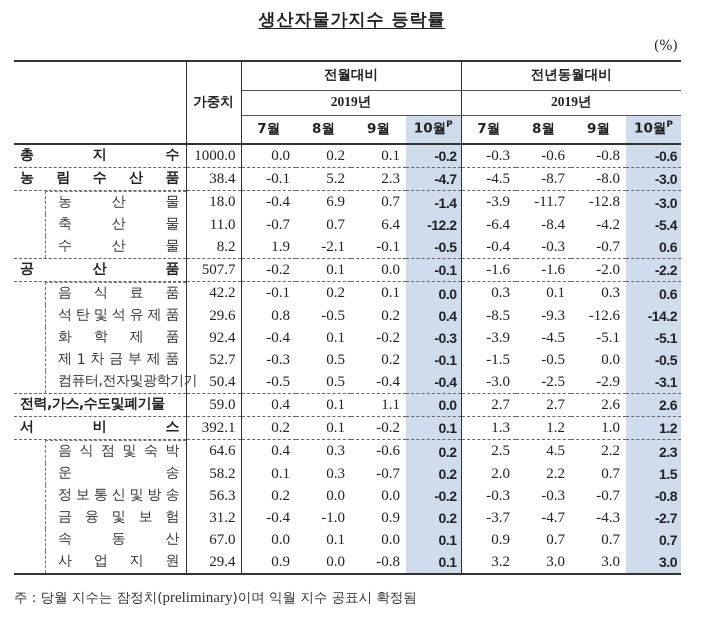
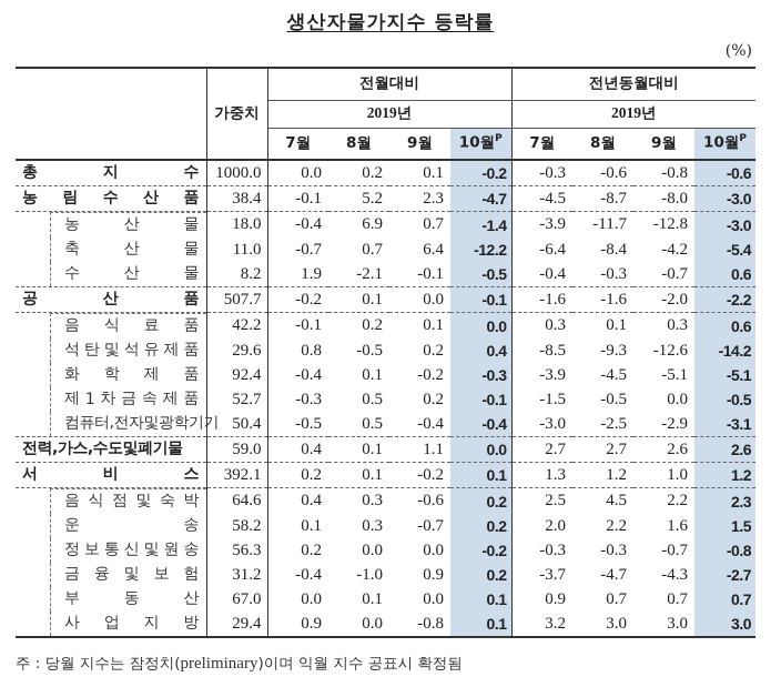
  생산자물가지수 등락률
  (%)
  	가중치	전월대비	전년동월대비
  2019년	2019년
  7월	8월	9월	10월P	7월	8월	9월	10월P
  총 지 수	1000.0	0.0	0.2	0.1	-0.2	-0.3	-0.6	-0.8	-0.6
  농 림 수 산 품	38.4	-0.1	5.2	2.3	-4.7	-4.5	-8.7	-8.0	-3.0
  농 산 물	18.0	-0.4	6.9	0.7	-1.4	-3.9	-11.7	-12.8	-3.0
  축 산 물	11.0	-0.7	0.7	6.4	-12.2	-6.4	-8.4	-4.2	-5.4
  수 산 물	8.2	1.9	-2.1	-0.1	-0.5	-0.4	-0.3	-0.7	0.6
  공 산 품	507.7	-0.2	0.1	0.0	-0.1	-1.6	-1.6	-2.0	-2.2
  음 식 료 품	42.2	-0.1	0.2	0.1	0.0	0.3	0.1	0.3	0.6
  석 탄 및 석 유 제 품	29.6	0.8	-0.5	0.2	0.4	-8.5	-9.3	-12.6	-14.2
  화 학 제 품	92.4	-0.4	0.1	-0.2	-0.3	-3.9	-4.5	-5.1	-5.1
- 제 1 차 금 부 제 품	52.7	-0.3	0.5	0.2	-0.1	-1.5	-0.5	0.0	-0.5
+ 제 1 차 금 속 제 품	52.7	-0.3	0.5	0.2	-0.1	-1.5	-0.5	0.0	-0.5
  컴퓨터,전자및광학기기	50.4	-0.5	0.5	-0.4	-0.4	-3.0	-2.5	-2.9	-3.1
  전력,가스,수도및폐기물	59.0	0.4	0.1	1.1	0.0	2.7	2.7	2.6	2.6
  서 비 스	392.1	0.2	0.1	-0.2	0.1	1.3	1.2	1.0	1.2
  음 식 점 및 숙 박	64.6	0.4	0.3	-0.6	0.2	2.5	4.5	2.2	2.3
- 운 송	58.2	0.1	0.3	-0.7	0.2	2.0	2.2	0.7	1.5
+ 운 송	58.2	0.1	0.3	-0.7	0.2	2.0	2.2	1.6	1.5
- 정 보 통 신 및 방 송	56.3	0.2	0.0	0.0	-0.2	-0.3	-0.3	-0.7	-0.8
+ 정 보 통 신 및 원 송	56.3	0.2	0.0	0.0	-0.2	-0.3	-0.3	-0.7	-0.8
  금 융 및 보 험	31.2	-0.4	-1.0	0.9	0.2	-3.7	-4.7	-4.3	-2.7
- 속 동 산	67.0	0.0	0.1	0.0	0.1	0.9	0.7	0.7	0.7
+ 부 동 산	67.0	0.0	0.1	0.0	0.1	0.9	0.7	0.7	0.7
- 사 업 지 원	29.4	0.9	0.0	-0.8	0.1	3.2	3.0	3.0	3.0
+ 사 업 지 방	29.4	0.9	0.0	-0.8	0.1	3.2	3.0	3.0	3.0
  주 : 당월 지수는 잠정치(preliminary)이며 익월 지수 공표시 확정됨
